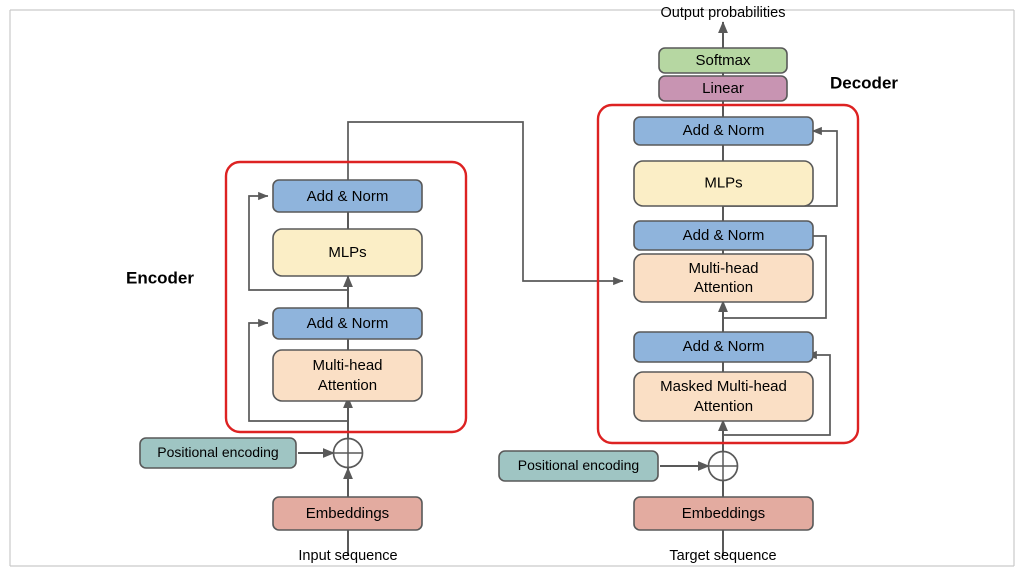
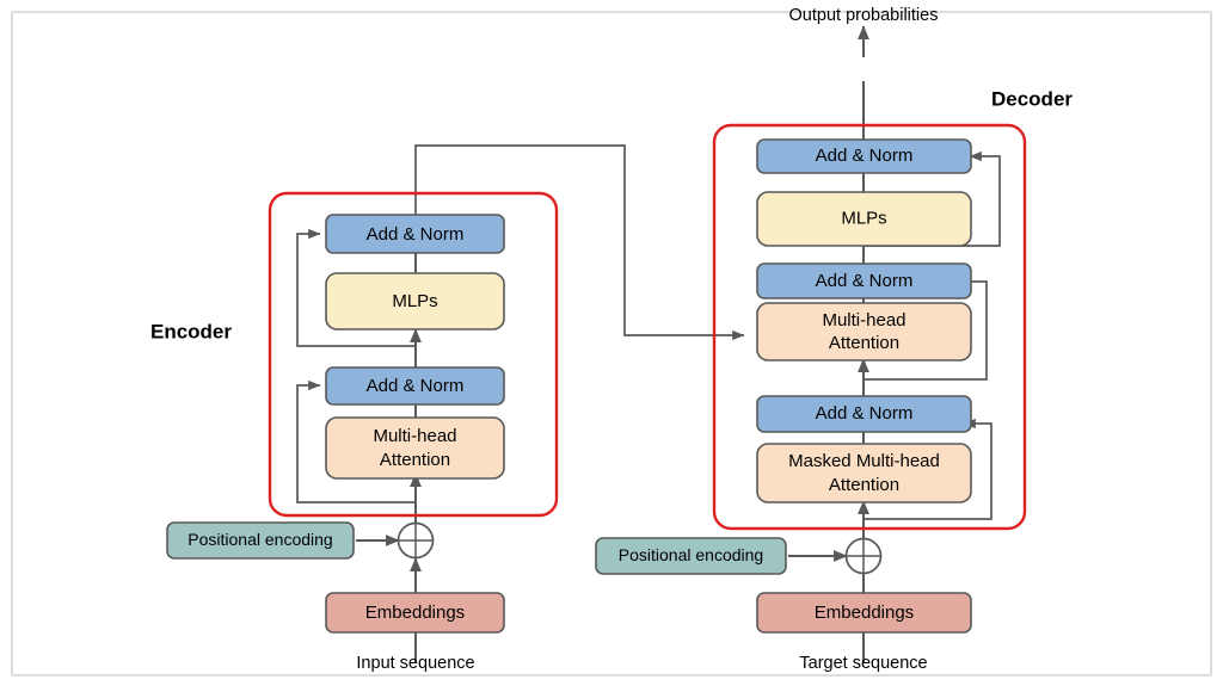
  Add & Norm
  MLPs
  Add & Norm
  Multi-head
  Attention
  Positional encoding
  Embeddings
  Input sequence
  Encoder
- Softmax
- Linear
  Output probabilities
  Add & Norm
  MLPs
  Add & Norm
  Multi-head
  Attention
  Add & Norm
  Masked Multi-head
  Attention
  Positional encoding
  Embeddings
  Target sequence
  Decoder
